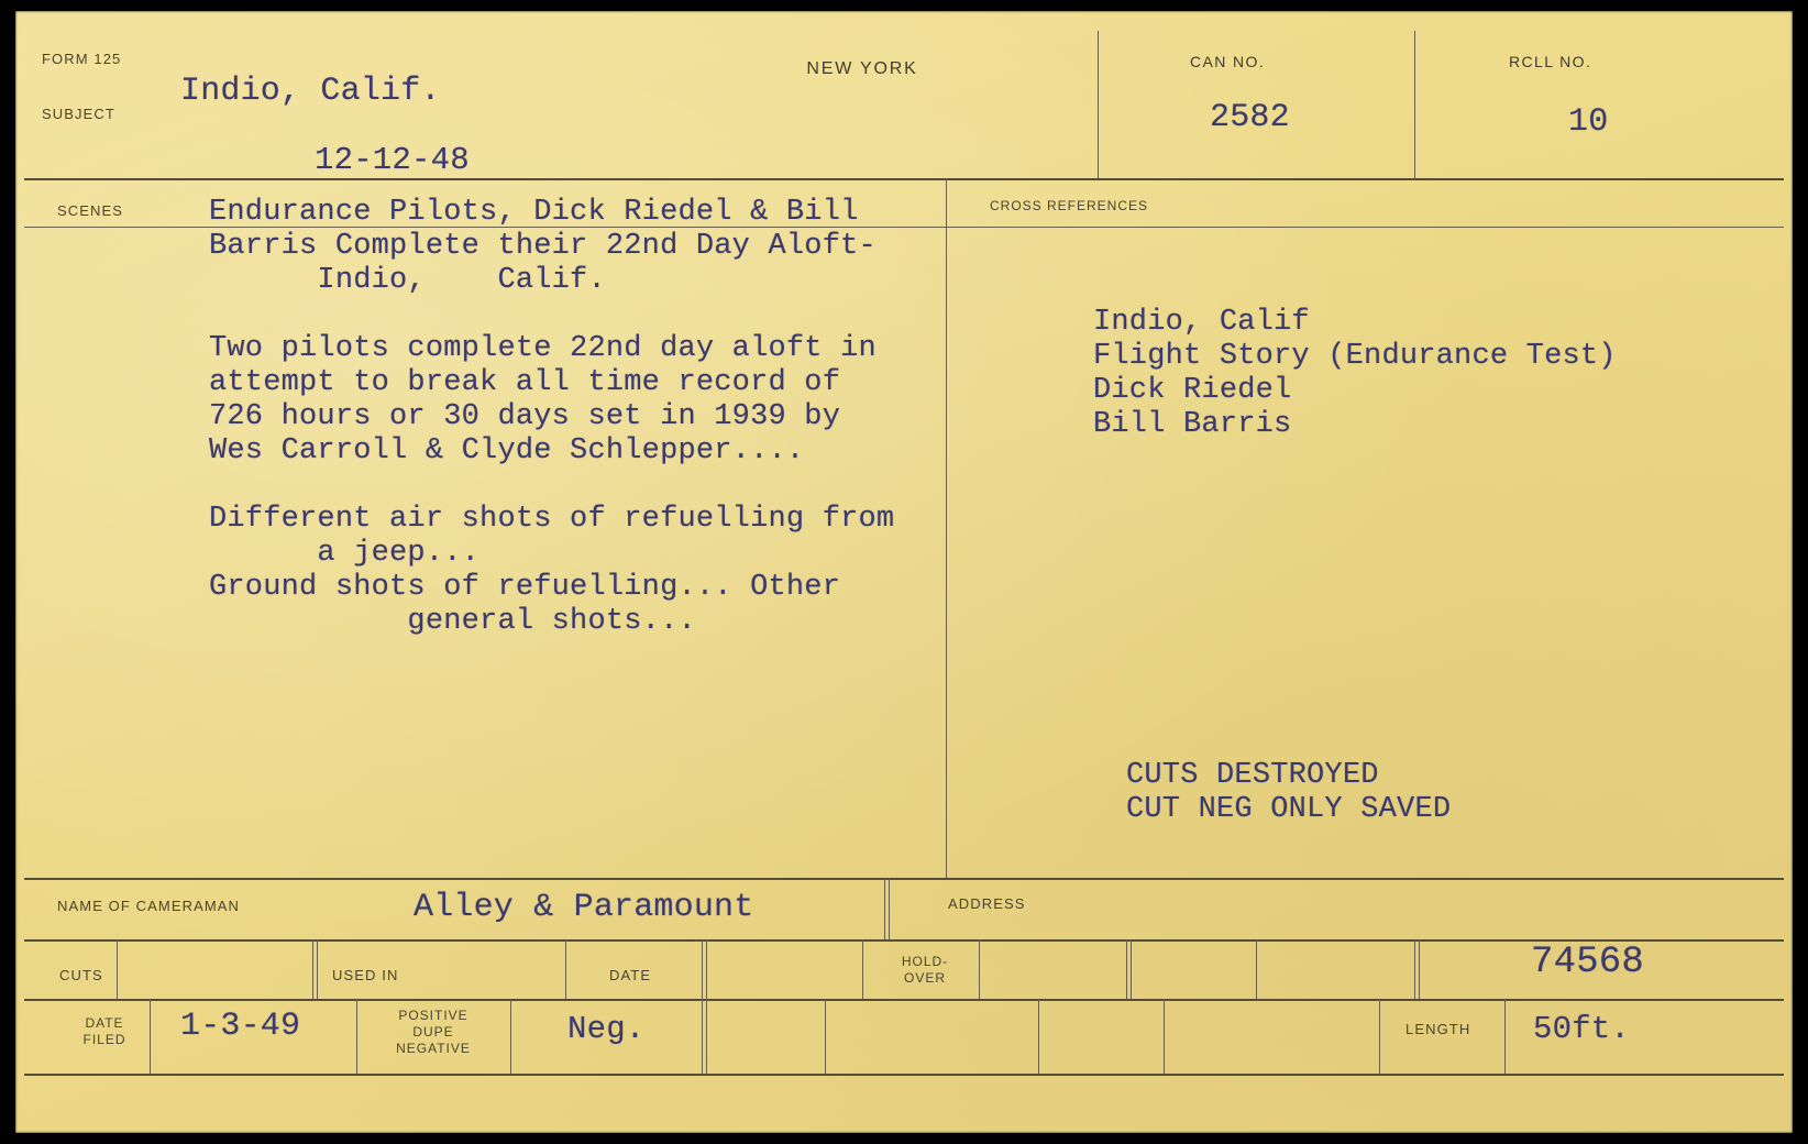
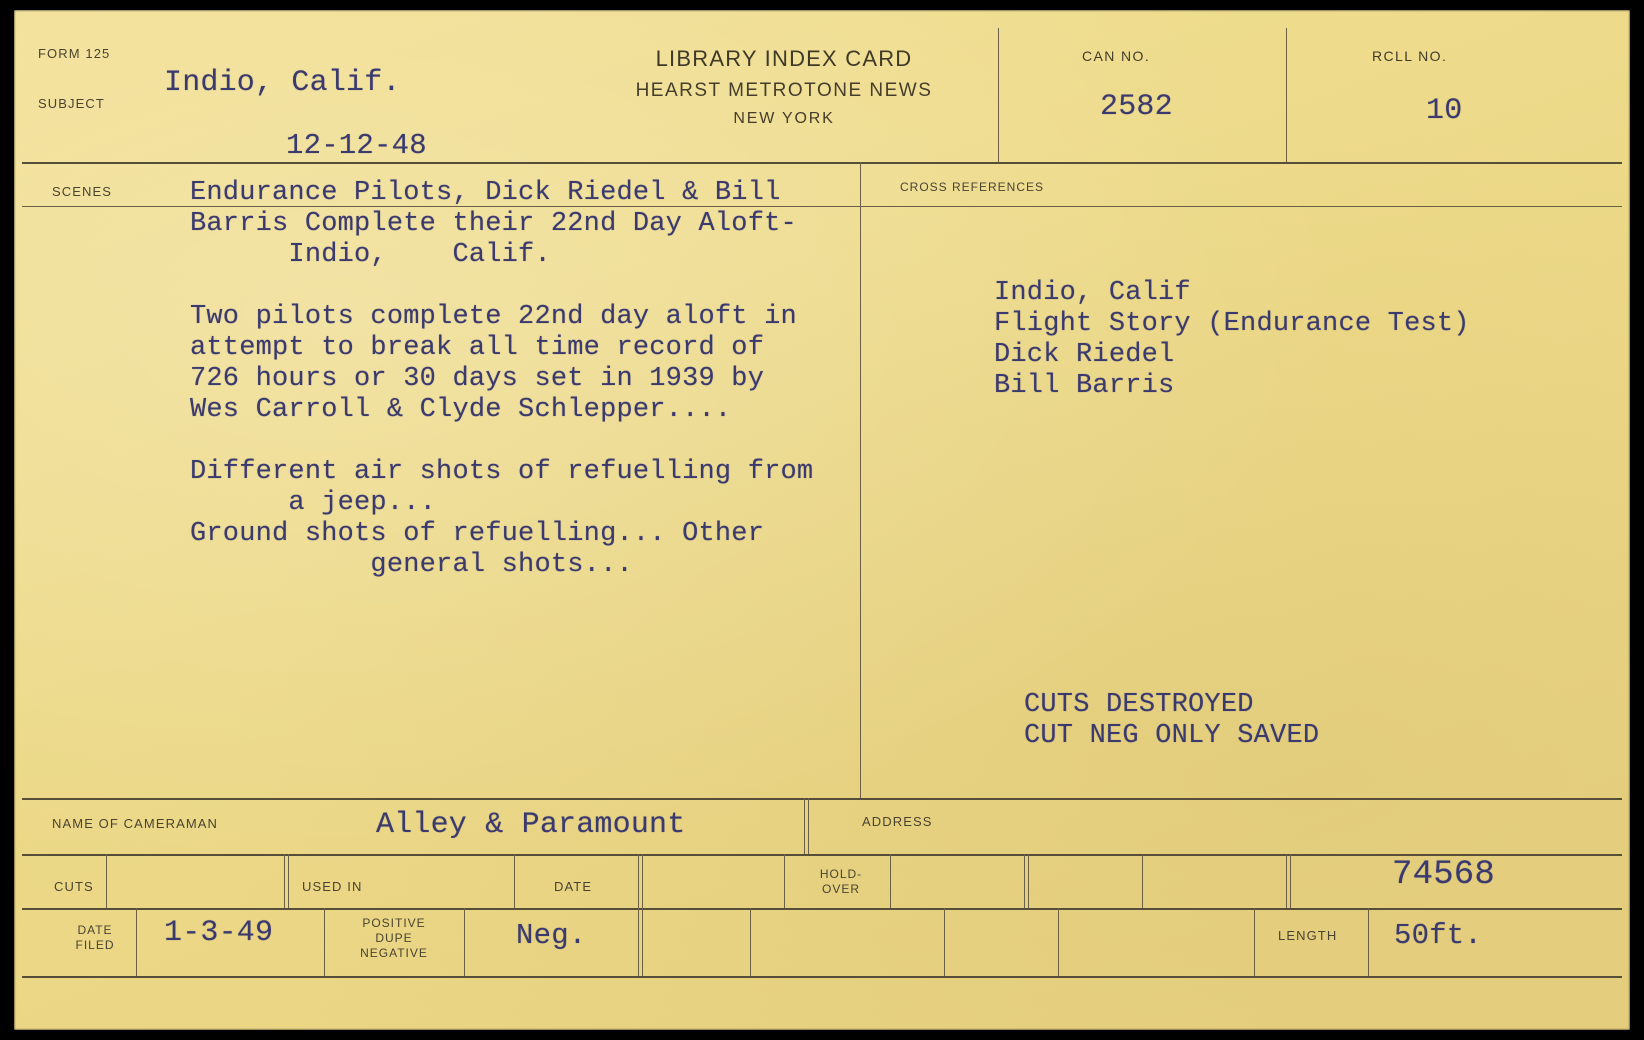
  FORM 125
  SUBJECT
  Indio, Calif.
  12-12-48
+ LIBRARY INDEX CARD
+ HEARST METROTONE NEWS
  NEW YORK
  CAN NO.
  RCLL NO.
  2582
  10
  SCENES
  CROSS REFERENCES
  Endurance Pilots, Dick Riedel & Bill
  Barris Complete their 22nd Day Aloft-
  Indio, Calif.
  Two pilots complete 22nd day aloft in
  attempt to break all time record of
  726 hours or 30 days set in 1939 by
  Wes Carroll & Clyde Schlepper....
  Different air shots of refuelling from
  a jeep...
  Ground shots of refuelling... Other
  general shots...
  Indio, Calif
  Flight Story (Endurance Test)
  Dick Riedel
  Bill Barris
  CUTS DESTROYED
  CUT NEG ONLY SAVED
  NAME OF CAMERAMAN
  Alley & Paramount
  ADDRESS
  CUTS
  USED IN
  DATE
  HOLD-
  OVER
  74568
  DATE
  FILED
  1-3-49
  POSITIVE
  DUPE
  NEGATIVE
  Neg.
  LENGTH
  50ft.
